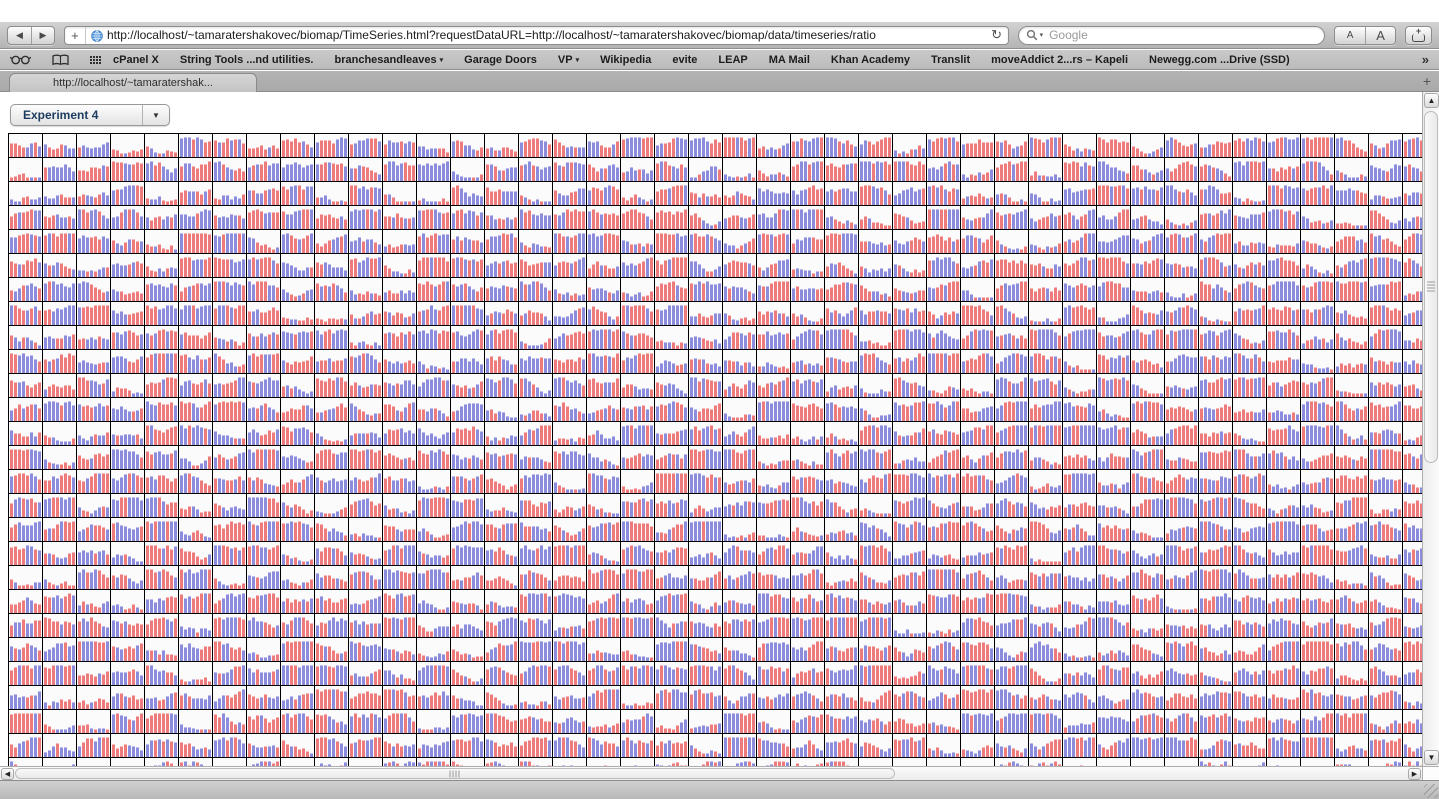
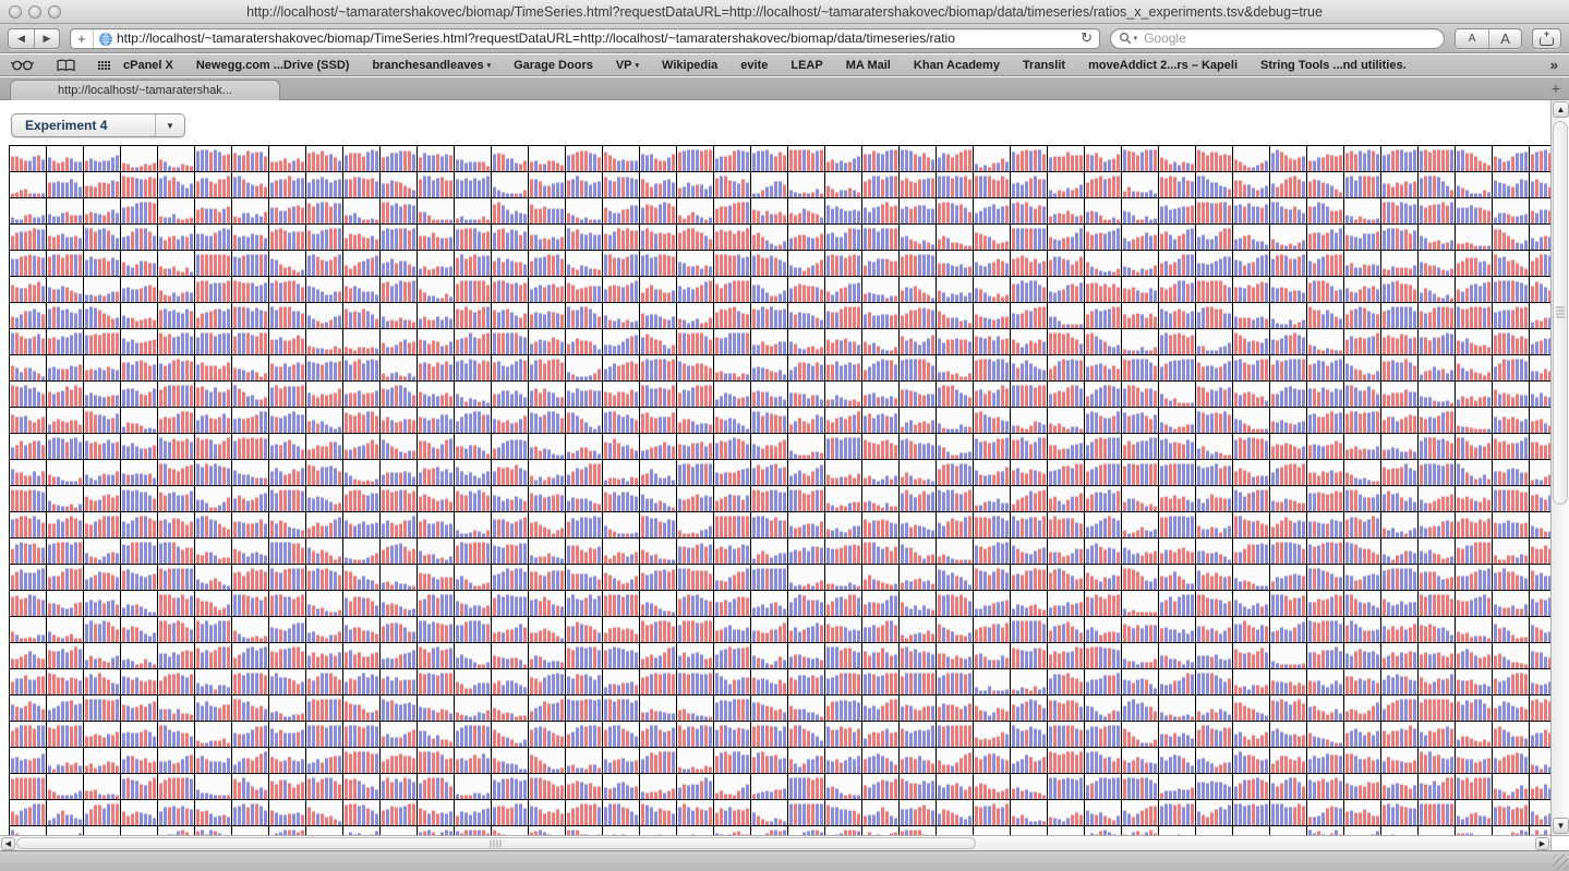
+ http://localhost/~tamaratershakovec/biomap/TimeSeries.html?requestDataURL=http://localhost/~tamaratershakovec/biomap/data/timeseries/ratios_x_experiments.tsv&debug=true
  ◀
  ▶
  +
  http://localhost/~tamaratershakovec/biomap/TimeSeries.html?requestDataURL=http://localhost/~tamaratershakovec/biomap/data/timeseries/ratio
  ↻
  Google
  A
  A
  +
  cPanel X
- String Tools ...nd utilities.
+ Newegg.com ...Drive (SSD)
  branchesandleaves
  Garage Doors
  VP
  Wikipedia
  evite
  LEAP
  MA Mail
  Khan Academy
  Translit
  moveAddict 2...rs – Kapeli
- Newegg.com ...Drive (SSD)
+ String Tools ...nd utilities.
  »
  http://localhost/~tamaratershak...
  +
  Experiment 4
  ▼
  ▲
  ▼
